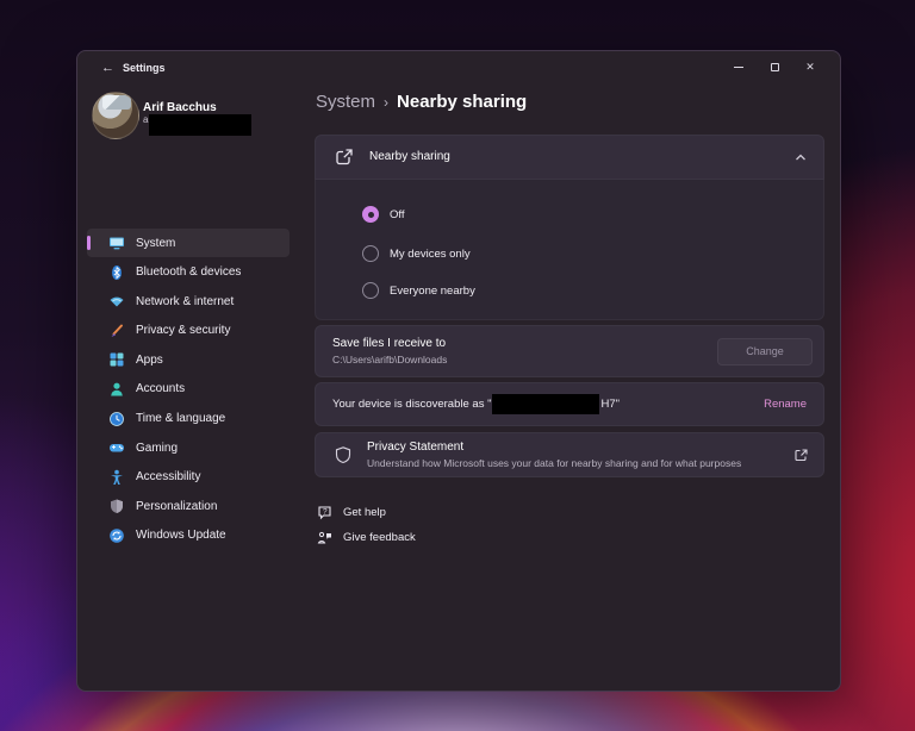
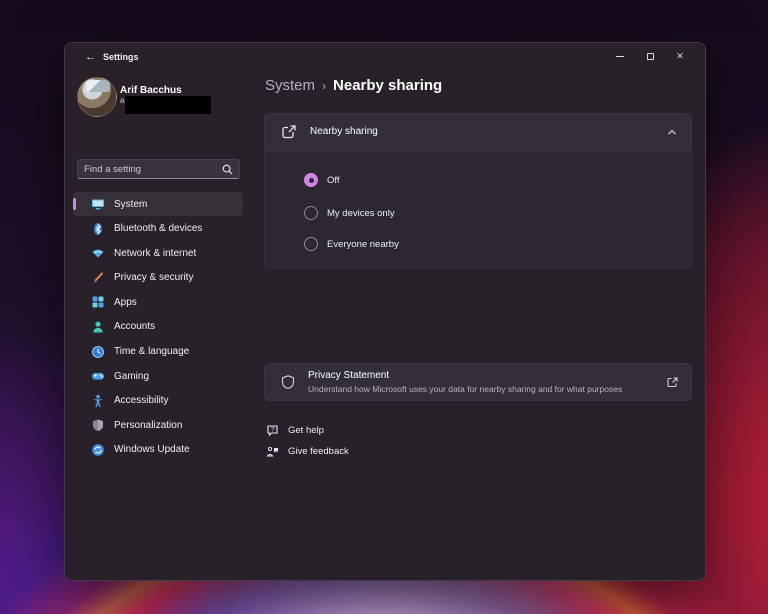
  ←
  Settings
  ✕
  Arif Bacchus
  a
+ Find a setting
  System
  Bluetooth & devices
  Network & internet
  Privacy & security
  Apps
  Accounts
  Time & language
  Gaming
  Accessibility
  Personalization
  Windows Update
  System
  ›
  Nearby sharing
  Nearby sharing
  Off
  My devices only
  Everyone nearby
- Save files I receive to
- C:\Users\arifb\Downloads
- Change
- Your device is discoverable as "
- H7"
- Rename
  Privacy Statement
  Understand how Microsoft uses your data for nearby sharing and for what purposes
  Get help
  Give feedback
